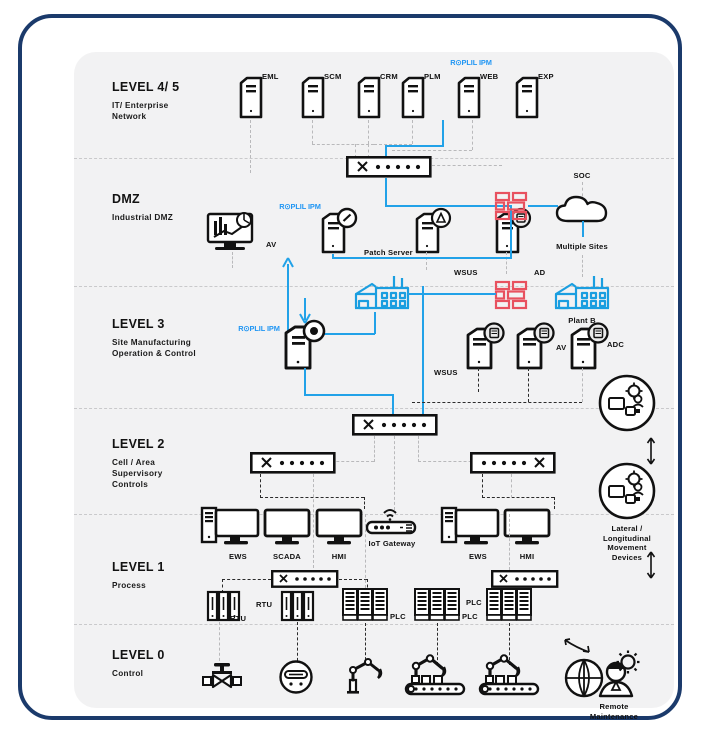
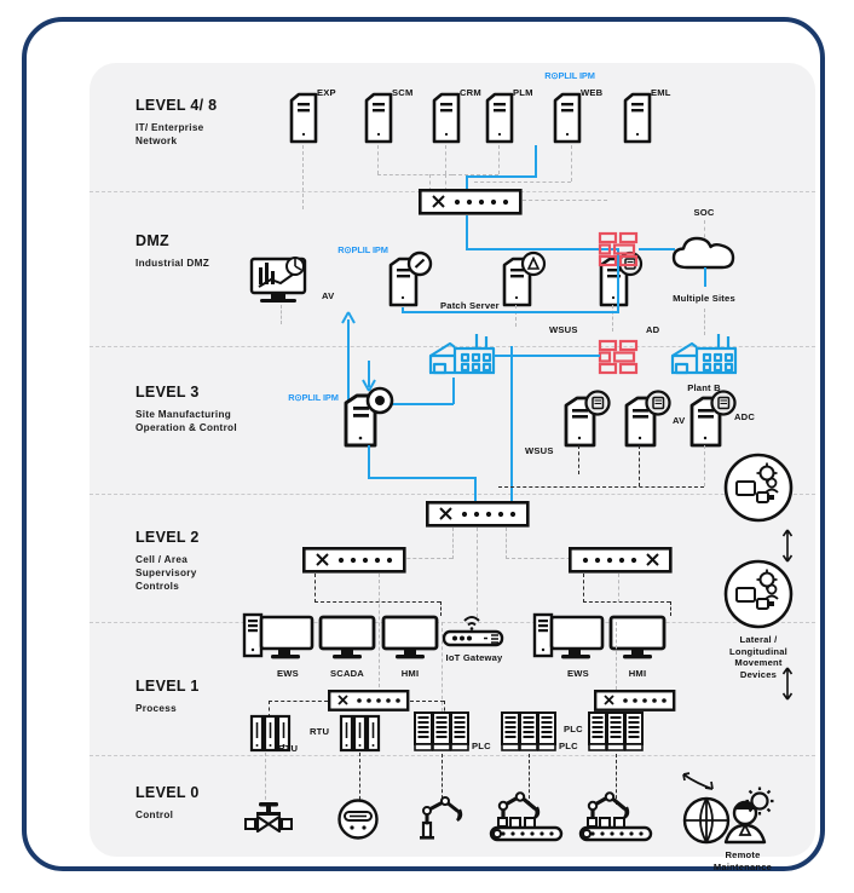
- LEVEL 4/ 5
+ LEVEL 4/ 8
  IT/ Enterprise
  Network
  DMZ
  Industrial DMZ
  LEVEL 3
  Site Manufacturing
  Operation & Control
  LEVEL 2
  Cell / Area
  Supervisory
  Controls
  LEVEL 1
  Process
  LEVEL 0
  Control
- EML
+ EXP
  SCM
  CRM
  PLM
  WEB
  R⊙PLIL IPM
- EXP
+ EML
  AV
  R⊙PLIL IPM
  Patch Server
  WSUS
  AD
  SOC
  Multiple Sites
  Plant B
  R⊙PLIL IPM
  WSUS
  AV
  ADC
  EWS
  SCADA
  HMI
  IoT Gateway
  EWS
  HMI
  Lateral / Longitudinal
  Movement Devices
  RTU
  RTU
  PLC
  PLC
  PLC
  Remote
  Maintenance
